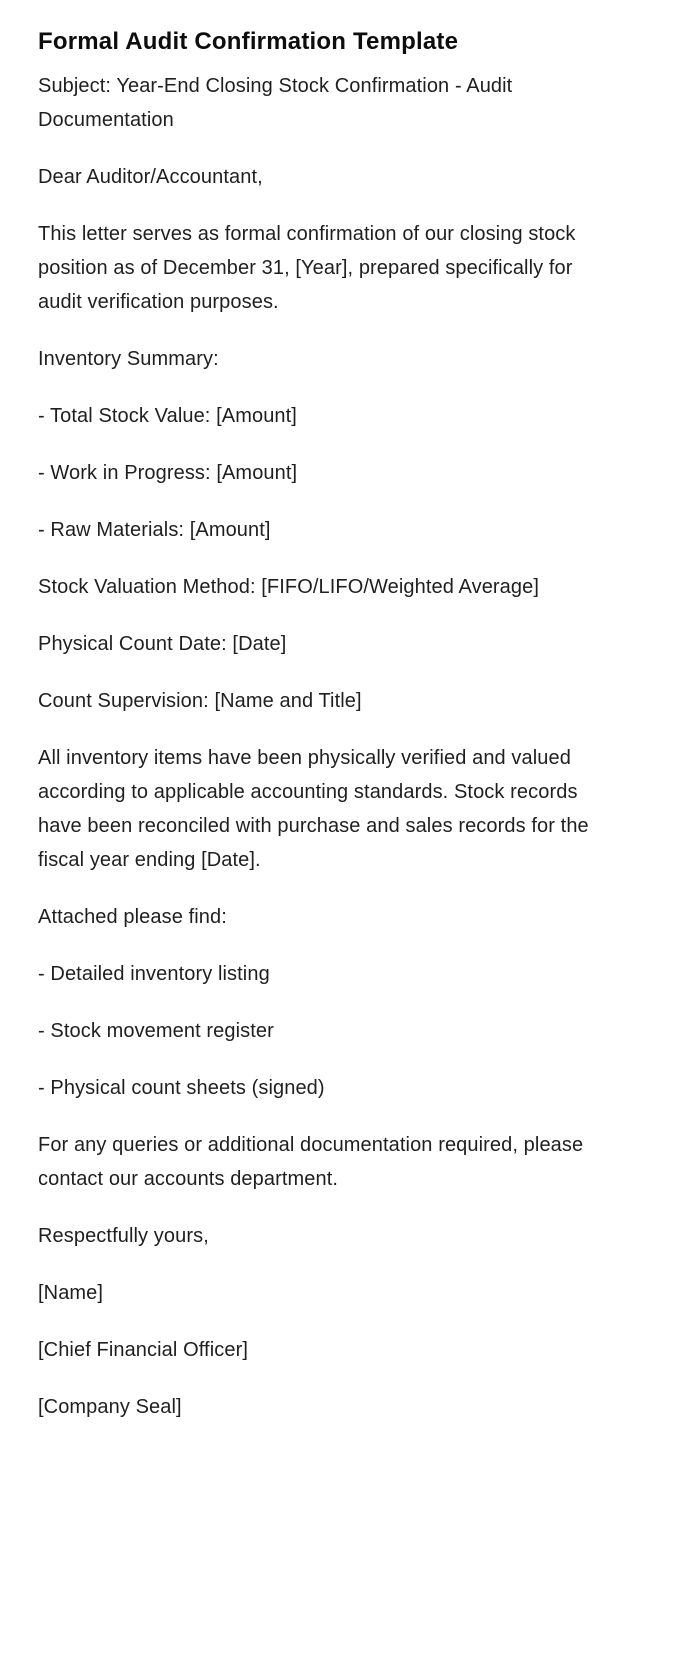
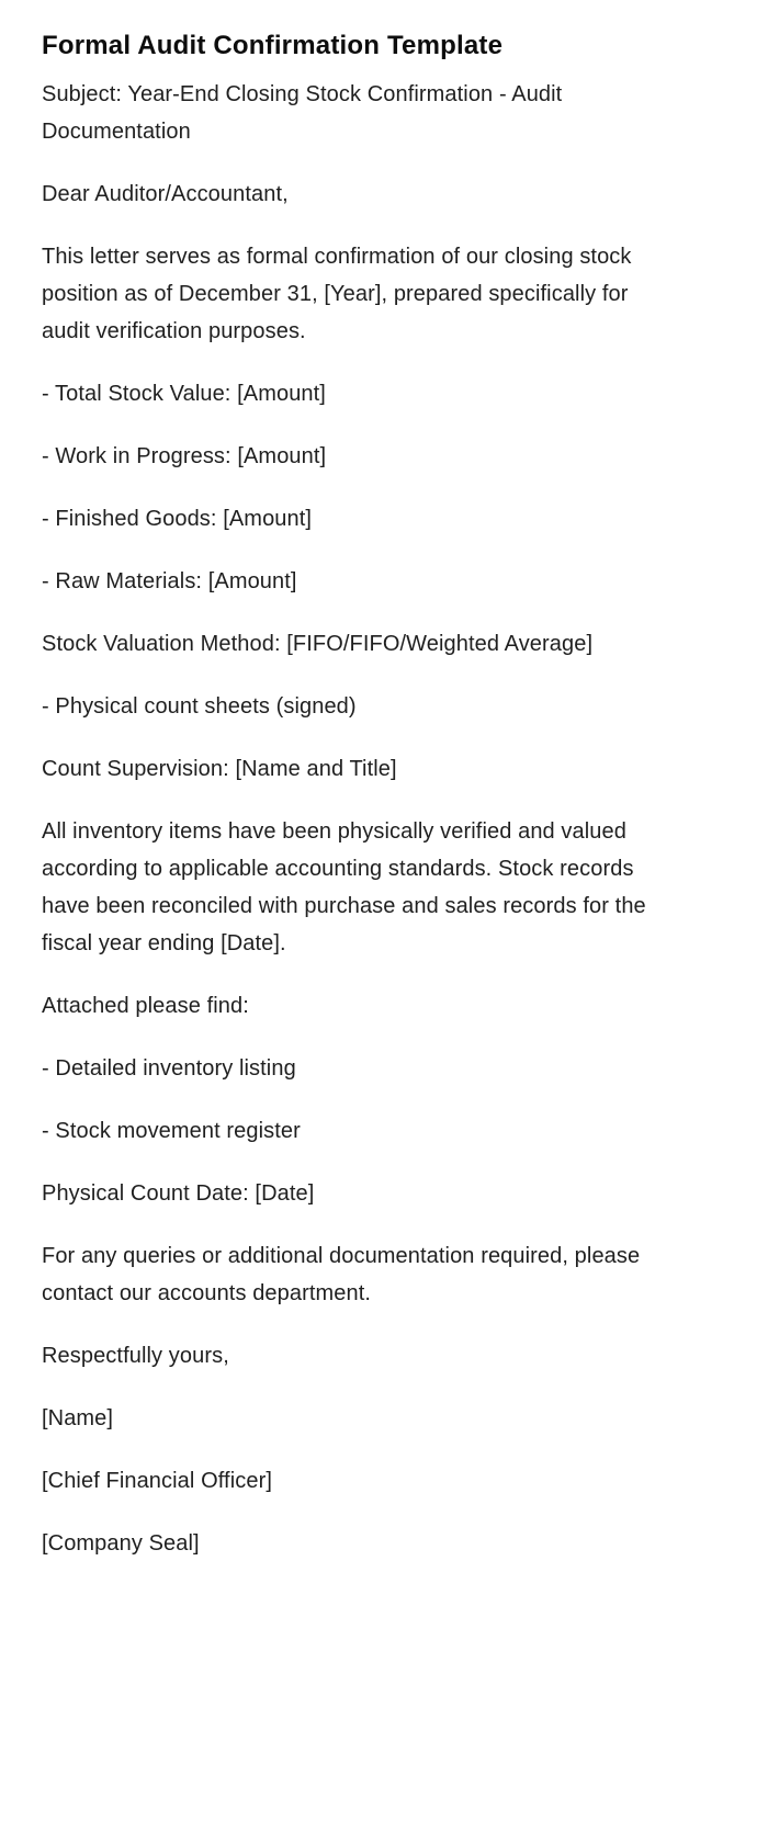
  Formal Audit Confirmation Template
  Subject: Year-End Closing Stock Confirmation - Audit
  Documentation
  Dear Auditor/Accountant,
  This letter serves as formal confirmation of our closing stock
  position as of December 31, [Year], prepared specifically for
  audit verification purposes.
- Inventory Summary:
  - Total Stock Value: [Amount]
  - Work in Progress: [Amount]
+ - Finished Goods: [Amount]
  - Raw Materials: [Amount]
- Stock Valuation Method: [FIFO/LIFO/Weighted Average]
+ Stock Valuation Method: [FIFO/FIFO/Weighted Average]
- Physical Count Date: [Date]
+ - Physical count sheets (signed)
  Count Supervision: [Name and Title]
  All inventory items have been physically verified and valued
  according to applicable accounting standards. Stock records
  have been reconciled with purchase and sales records for the
  fiscal year ending [Date].
  Attached please find:
  - Detailed inventory listing
  - Stock movement register
- - Physical count sheets (signed)
+ Physical Count Date: [Date]
  For any queries or additional documentation required, please
  contact our accounts department.
  Respectfully yours,
  [Name]
  [Chief Financial Officer]
  [Company Seal]
